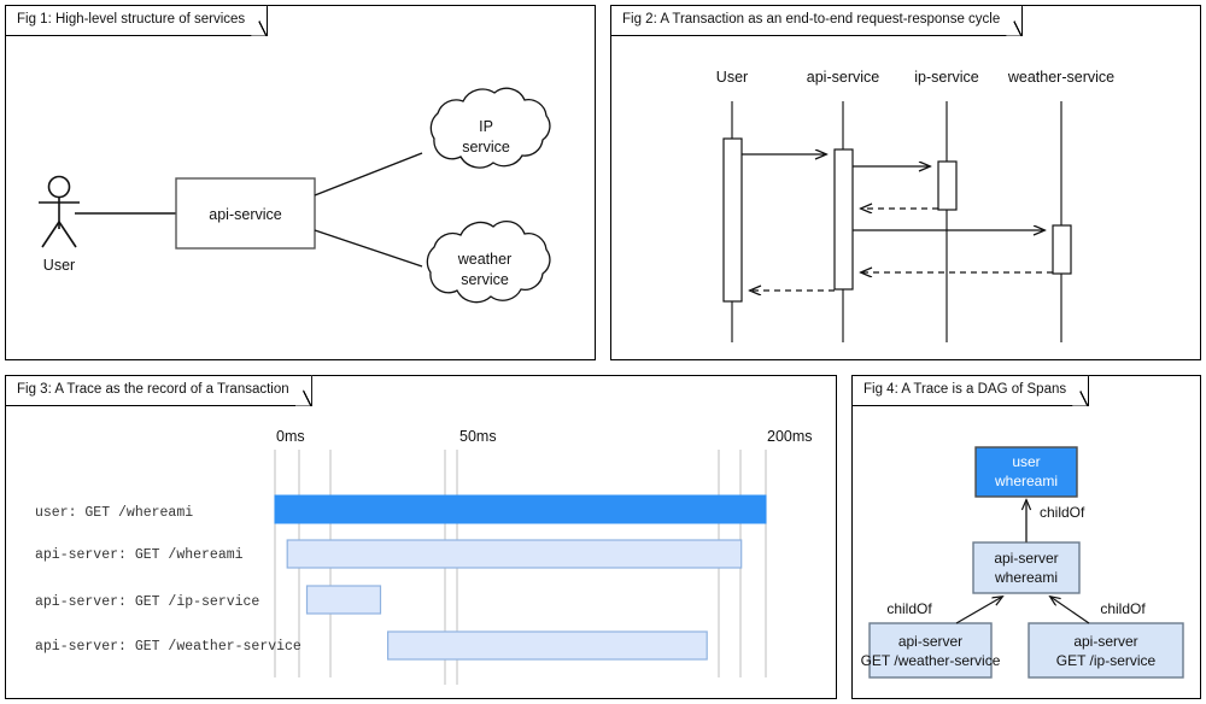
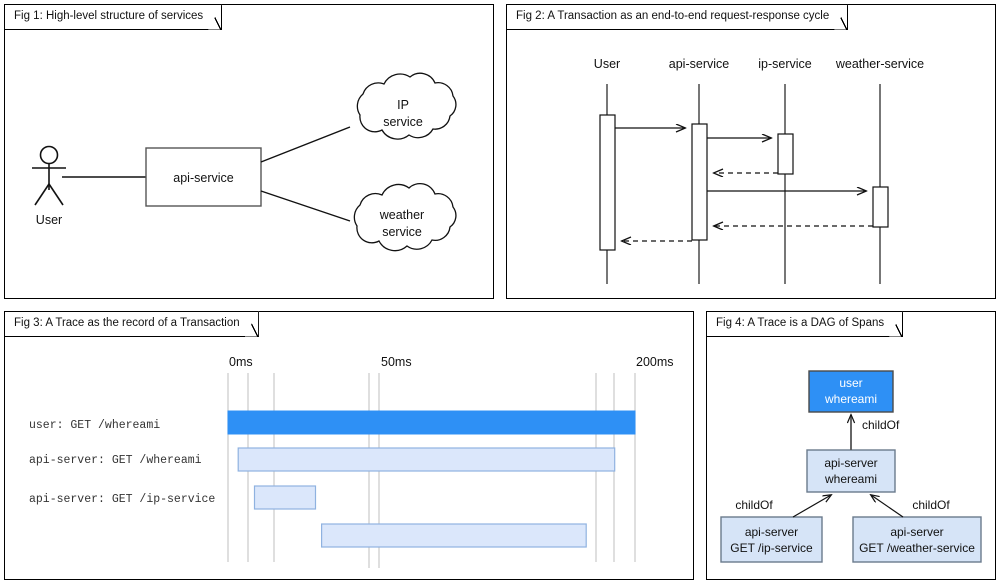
  Fig 1: High-level structure of services
  User
  api-service
  IP
  service
  weather
  service
  Fig 2: A Transaction as an end-to-end request-response cycle
  User
  api-service
  ip-service
  weather-service
  Fig 3: A Trace as the record of a Transaction
  0ms
  50ms
  200ms
  user: GET /whereami
  api-server: GET /whereami
  api-server: GET /ip-service
- api-server: GET /weather-service
  Fig 4: A Trace is a DAG of Spans
  user
  whereami
  api-server
  whereami
  api-server
- GET /weather-service
+ GET /ip-service
  api-server
- GET /ip-service
+ GET /weather-service
  childOf
  childOf
  childOf
